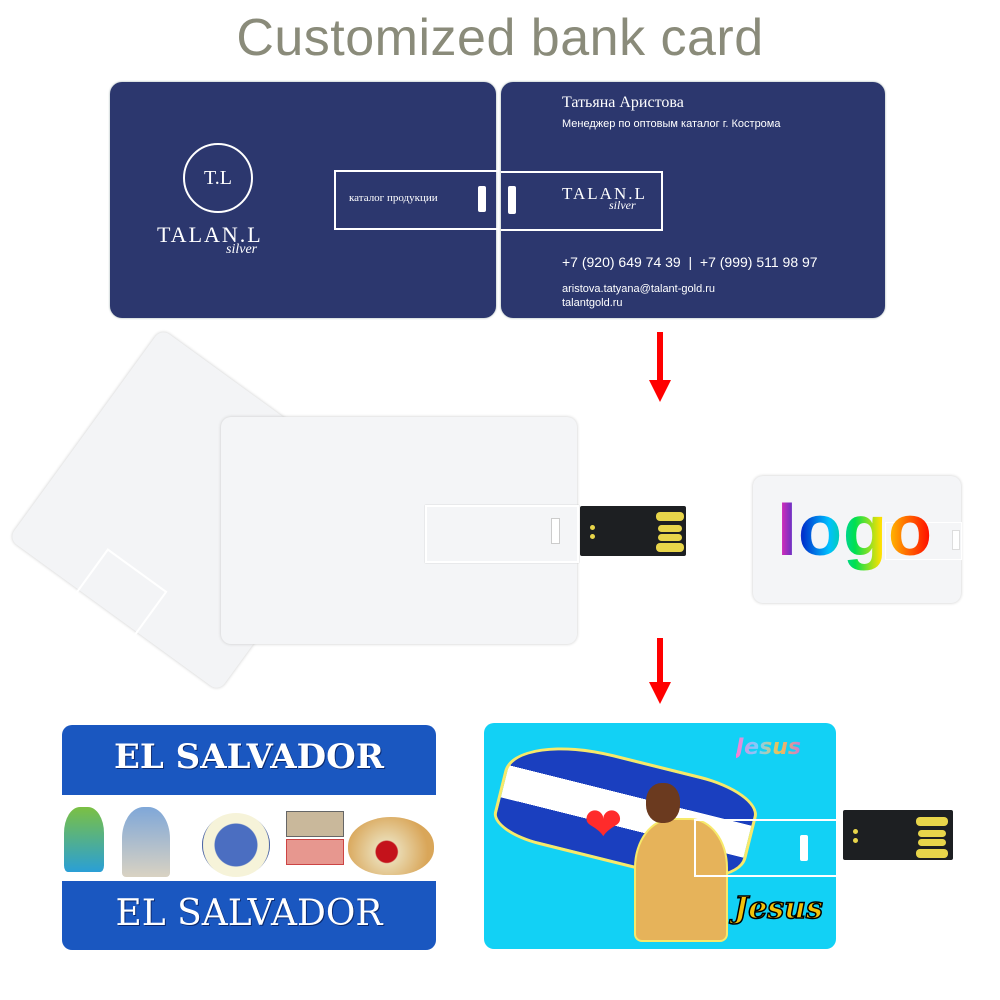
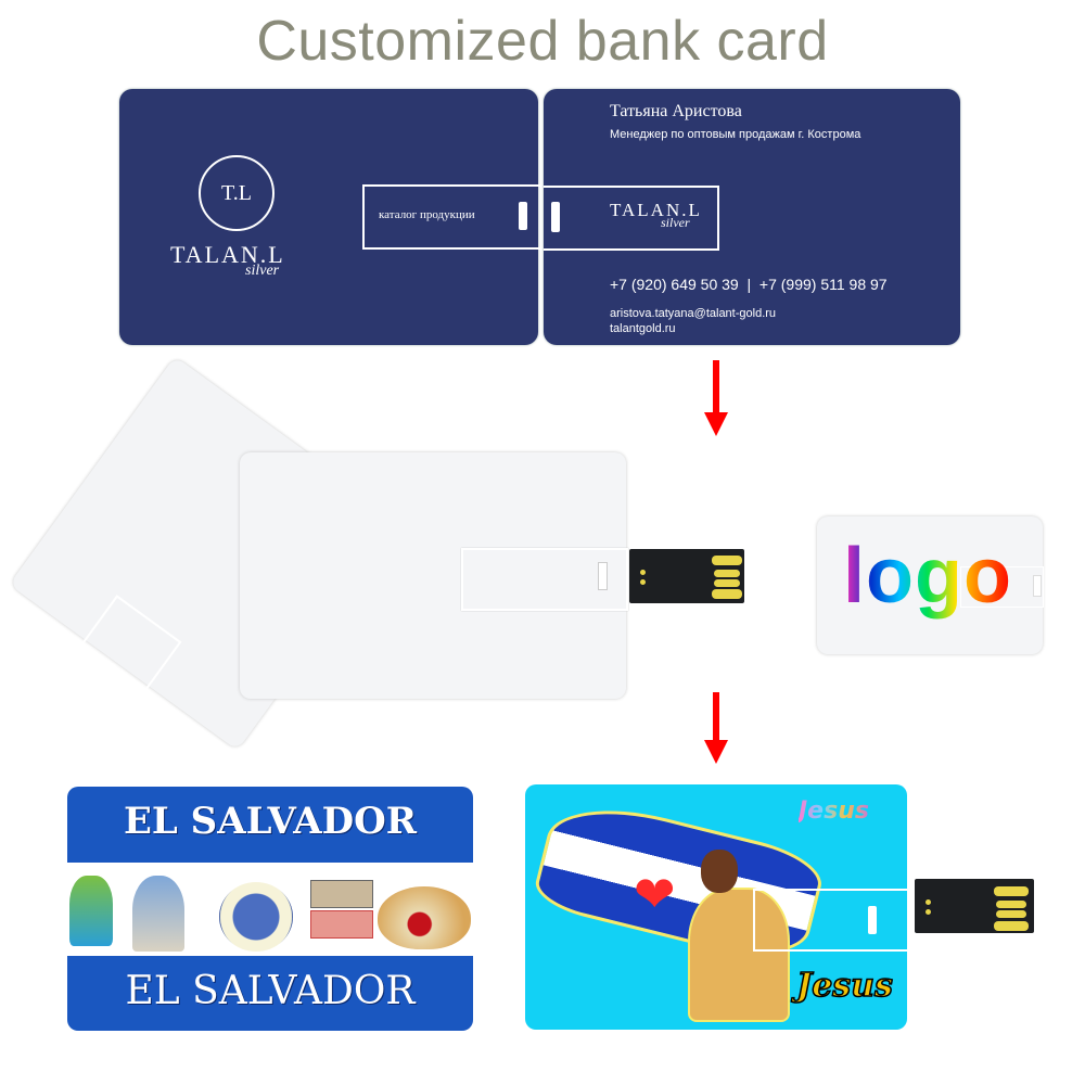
  Customized bank card
  T.L
  TALAN.L
  silver
  каталог продукции
  Татьяна Аристова
- Менеджер по оптовым каталог г. Кострома
+ Менеджер по оптовым продажам г. Кострома
  TALAN.L
  silver
- +7 (920) 649 74 39 | +7 (999) 511 98 97
+ +7 (920) 649 50 39 | +7 (999) 511 98 97
  aristova.tatyana@talant-gold.ru
  talantgold.ru
  logo
  EL SALVADOR
  EL SALVADOR
  Jesus
  ❤
  Jesus
